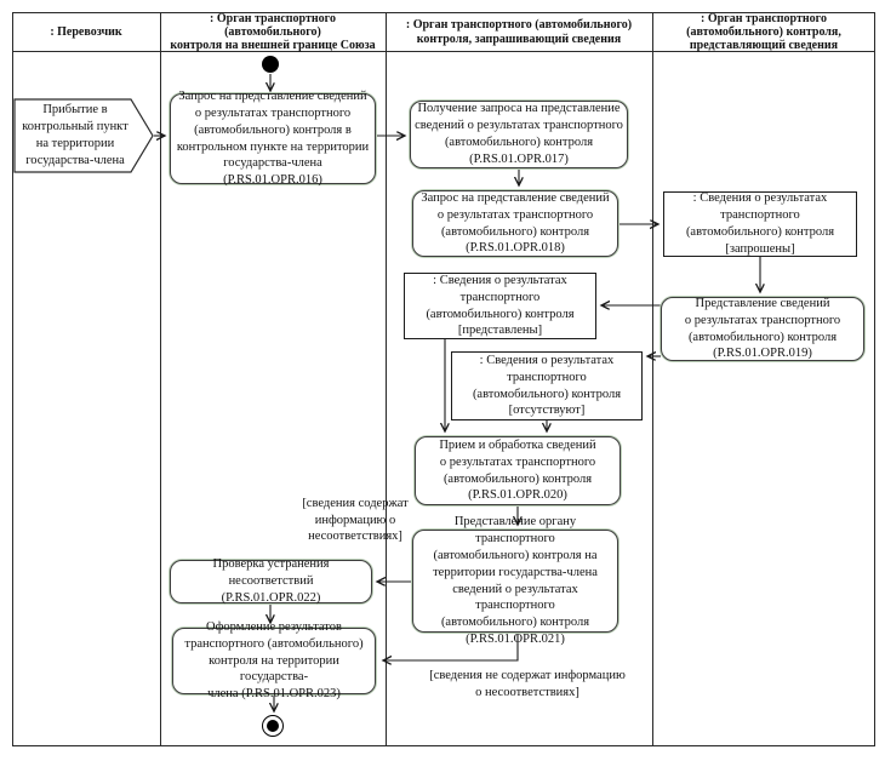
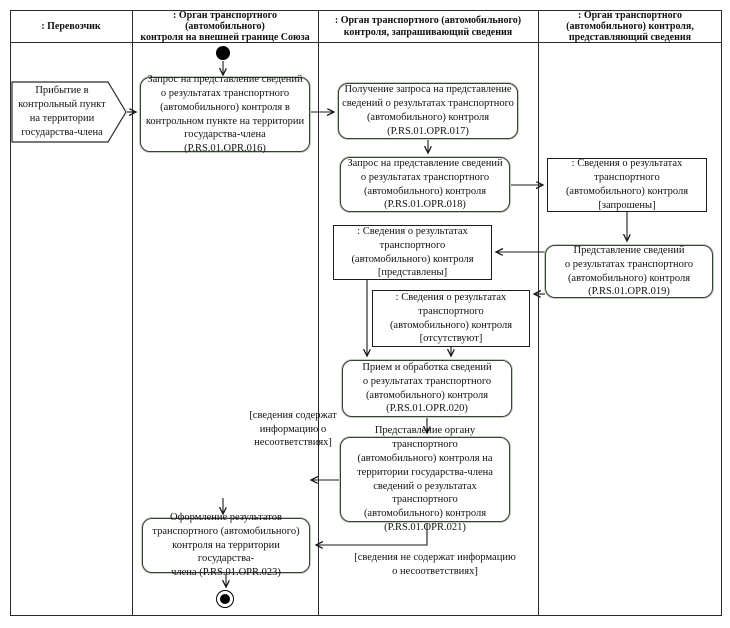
  : Перевозчик
  : Орган транспортного (автомобильного)
  контроля на внешней границе Союза
  : Орган транспортного (автомобильного)
  контроля, запрашивающий сведения
  : Орган транспортного
  (автомобильного) контроля,
  представляющий сведения
  Прибытие в
  контрольный пункт
  на территории
  государства-члена
  Запрос на представление сведений
  о результатах транспортного
  (автомобильного) контроля в
  контрольном пункте на территории
  государства-члена (P.RS.01.OPR.016)
  Получение запроса на представление
  сведений о результатах транспортного
  (автомобильного) контроля
  (P.RS.01.OPR.017)
  Запрос на представление сведений
  о результатах транспортного
  (автомобильного) контроля
  (P.RS.01.OPR.018)
  : Сведения о результатах
  транспортного
  (автомобильного) контроля
  [запрошены]
  Представление сведений
  о результатах транспортного
  (автомобильного) контроля
  (P.RS.01.OPR.019)
  : Сведения о результатах
  транспортного
  (автомобильного) контроля
  [представлены]
  : Сведения о результатах
  транспортного
  (автомобильного) контроля
  [отсутствуют]
  Прием и обработка сведений
  о результатах транспортного
  (автомобильного) контроля
  (P.RS.01.OPR.020)
  Представление органу транспортного
  (автомобильного) контроля на
  территории государства-члена
  сведений о результатах транспортного
  (автомобильного) контроля
  (P.RS.01.OPR.021)
- Проверка устранения несоответствий
- (P.RS.01.OPR.022)
  Оформление результатов
  транспортного (автомобильного)
  контроля на территории государства-
  члена (P.RS.01.OPR.023)
  [сведения содержат
  информацию о
  несоответствиях]
  [сведения не содержат информацию
  о несоответствиях]
